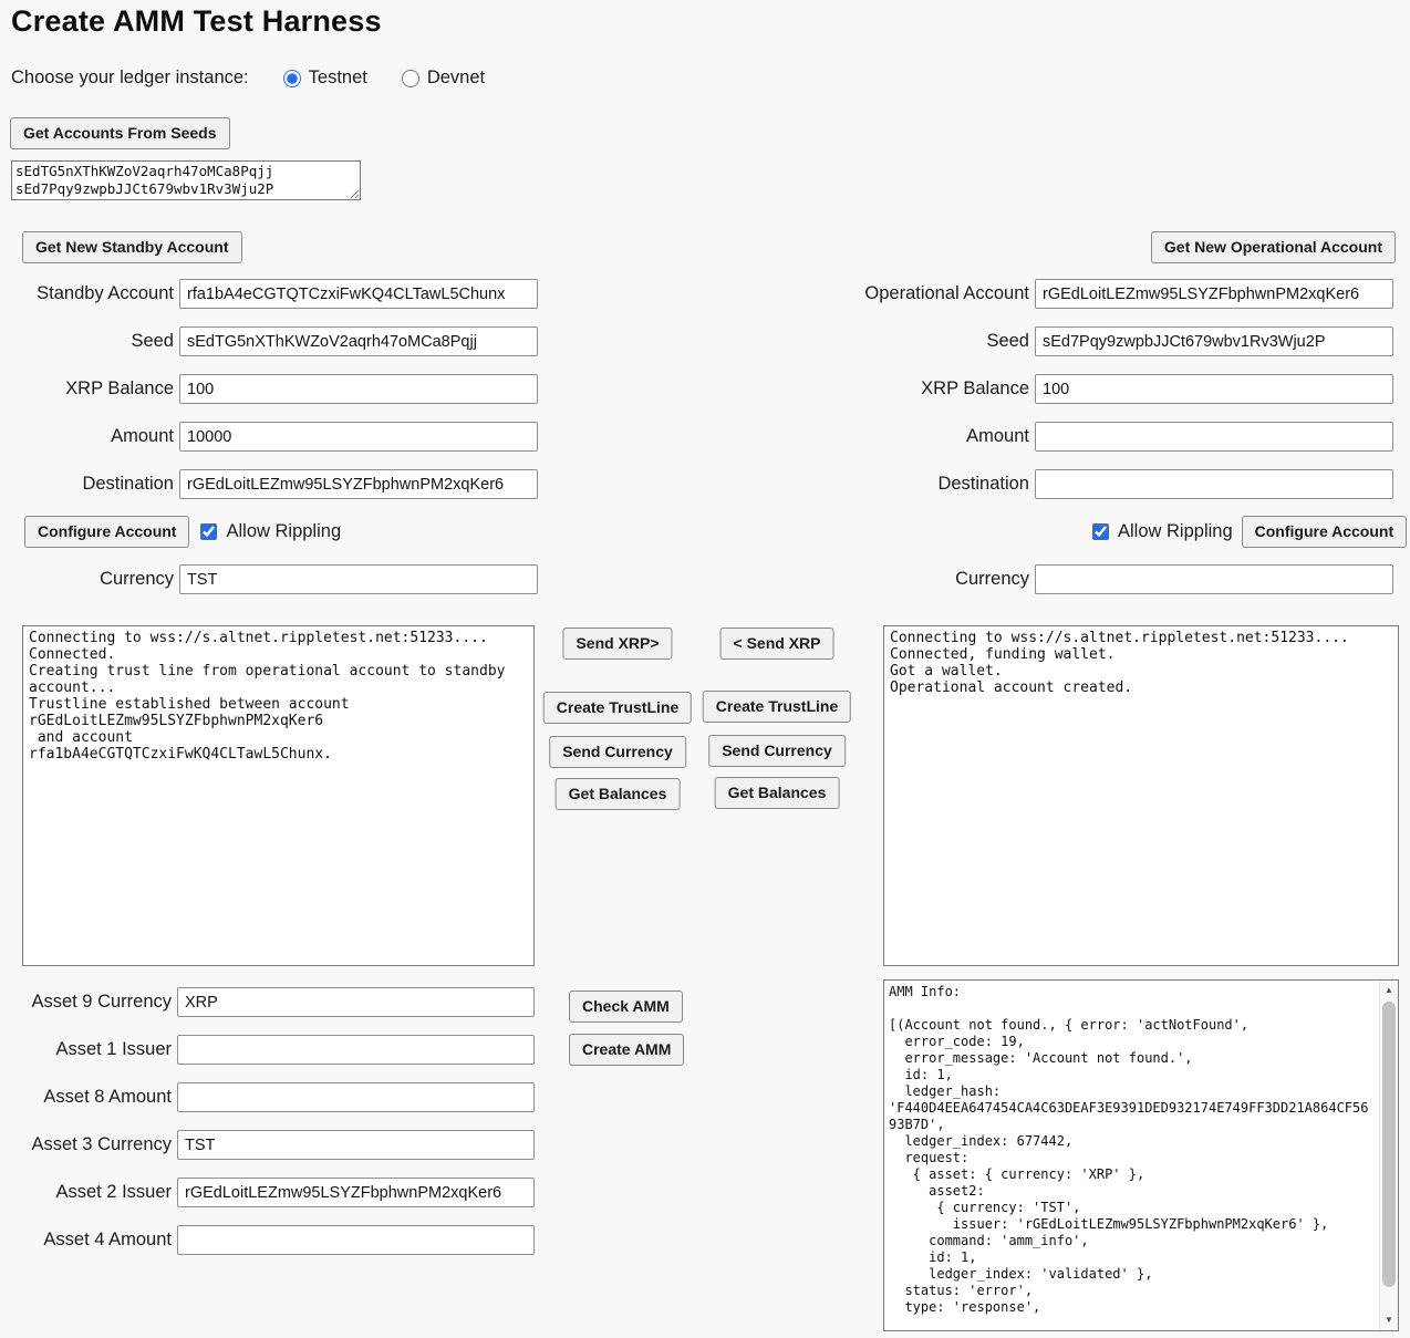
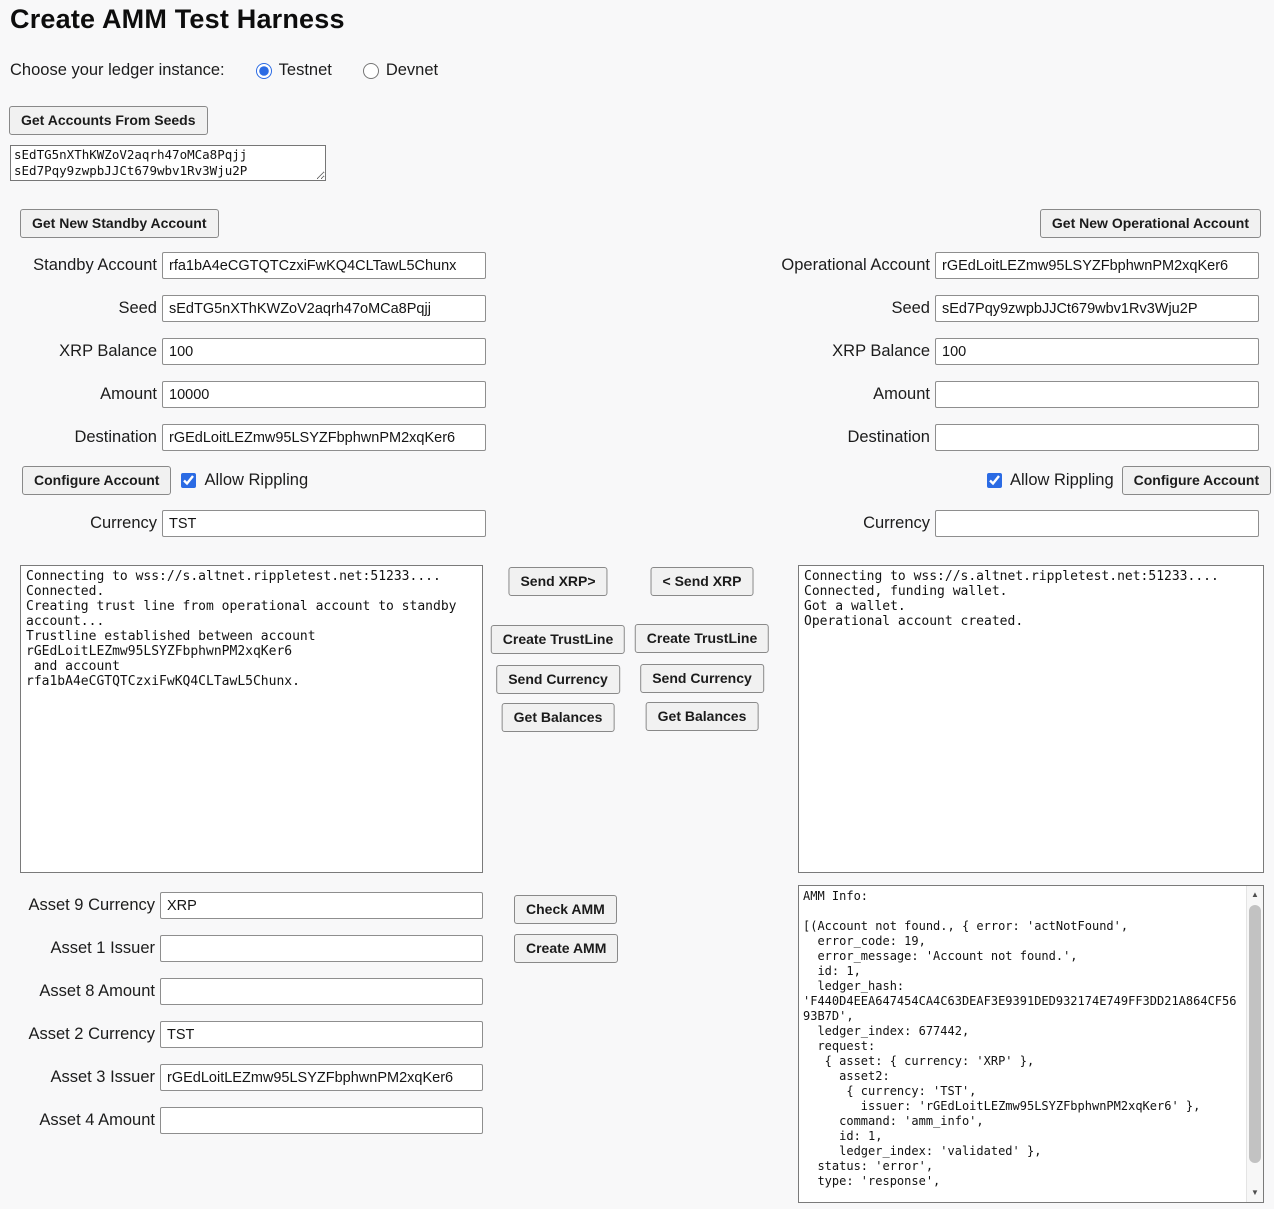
  Create AMM Test Harness
  Choose your ledger instance:
  Testnet
  Devnet
  Get Accounts From Seeds
  sEdTG5nXThKWZoV2aqrh47oMCa8Pqjj
  sEd7Pqy9zwpbJJCt679wbv1Rv3Wju2P
  Get New Standby Account
  Get New Operational Account
  Standby Account
  rfa1bA4eCGTQTCzxiFwKQ4CLTawL5Chunx
  Seed
  sEdTG5nXThKWZoV2aqrh47oMCa8Pqjj
  XRP Balance
  100
  Amount
  10000
  Destination
  rGEdLoitLEZmw95LSYZFbphwnPM2xqKer6
  Configure Account
  Allow Rippling
  Currency
  TST
  Operational Account
  rGEdLoitLEZmw95LSYZFbphwnPM2xqKer6
  Seed
  sEd7Pqy9zwpbJJCt679wbv1Rv3Wju2P
  XRP Balance
  100
  Amount
  Destination
  Allow Rippling
  Configure Account
  Currency
  Connecting to wss://s.altnet.rippletest.net:51233....
  Connected.
  Creating trust line from operational account to standby
  account...
  Trustline established between account
  rGEdLoitLEZmw95LSYZFbphwnPM2xqKer6
  and account
  rfa1bA4eCGTQTCzxiFwKQ4CLTawL5Chunx.
  Connecting to wss://s.altnet.rippletest.net:51233....
  Connected, funding wallet.
  Got a wallet.
  Operational account created.
  Send XRP>
  < Send XRP
  Create TrustLine
  Create TrustLine
  Send Currency
  Send Currency
  Get Balances
  Get Balances
  Asset 9 Currency
  XRP
  Asset 1 Issuer
  Asset 8 Amount
- Asset 3 Currency
+ Asset 2 Currency
  TST
- Asset 2 Issuer
+ Asset 3 Issuer
  rGEdLoitLEZmw95LSYZFbphwnPM2xqKer6
  Asset 4 Amount
  Check AMM
  Create AMM
  AMM Info:
  [(Account not found., { error: 'actNotFound',
  error_code: 19,
  error_message: 'Account not found.',
  id: 1,
  ledger_hash:
  'F440D4EEA647454CA4C63DEAF3E9391DED932174E749FF3DD21A864CF56
  93B7D',
  ledger_index: 677442,
  request:
  { asset: { currency: 'XRP' },
  asset2:
  { currency: 'TST',
  issuer: 'rGEdLoitLEZmw95LSYZFbphwnPM2xqKer6' },
  command: 'amm_info',
  id: 1,
  ledger_index: 'validated' },
  status: 'error',
  type: 'response',
  ▲
  ▼
